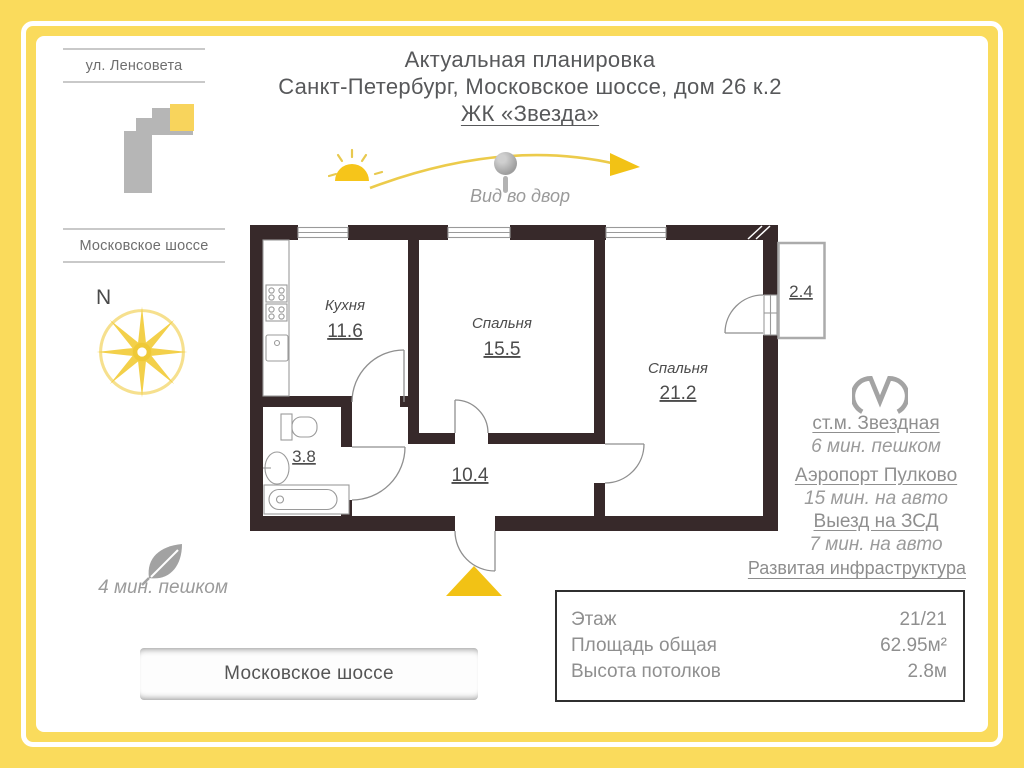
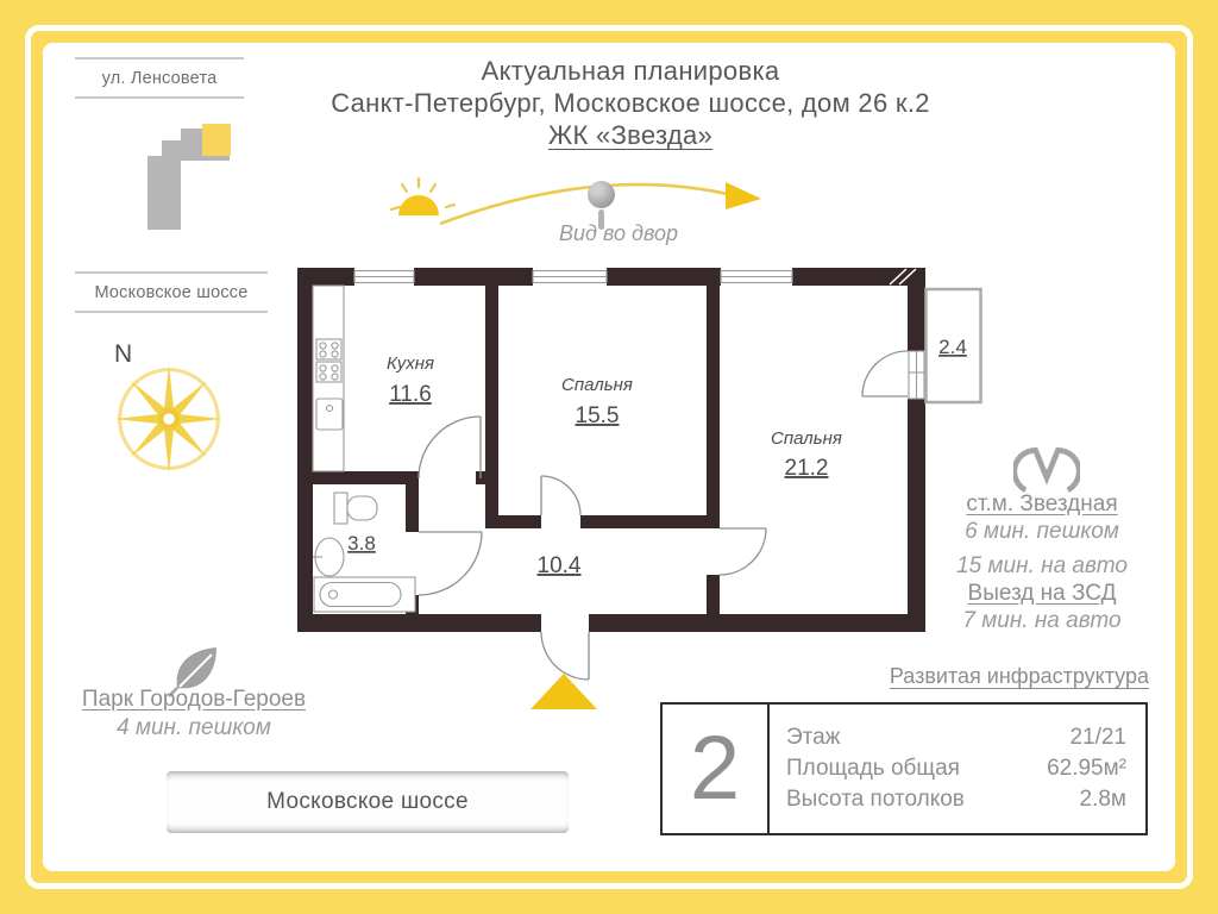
  Актуальная планировка
  Санкт-Петербург, Московское шоссе, дом 26 к.2
  ЖК «Звезда»
  ул. Ленсовета
  Московское шоссе
  N
  Вид во двор
  Кухня
  11.6
  Спальня
  15.5
  Спальня
  21.2
  3.8
  10.4
  2.4
  ст.м. Звездная
  6 мин. пешком
- Аэропорт Пулково
  15 мин. на авто
  Выезд на ЗСД
  7 мин. на авто
  Развитая инфраструктура
+ Парк Городов-Героев
  4 мин. пешком
+ 2
  Этаж
  21/21
  Площадь общая
  62.95м²
  Высота потолков
  2.8м
  Московское шоссе
